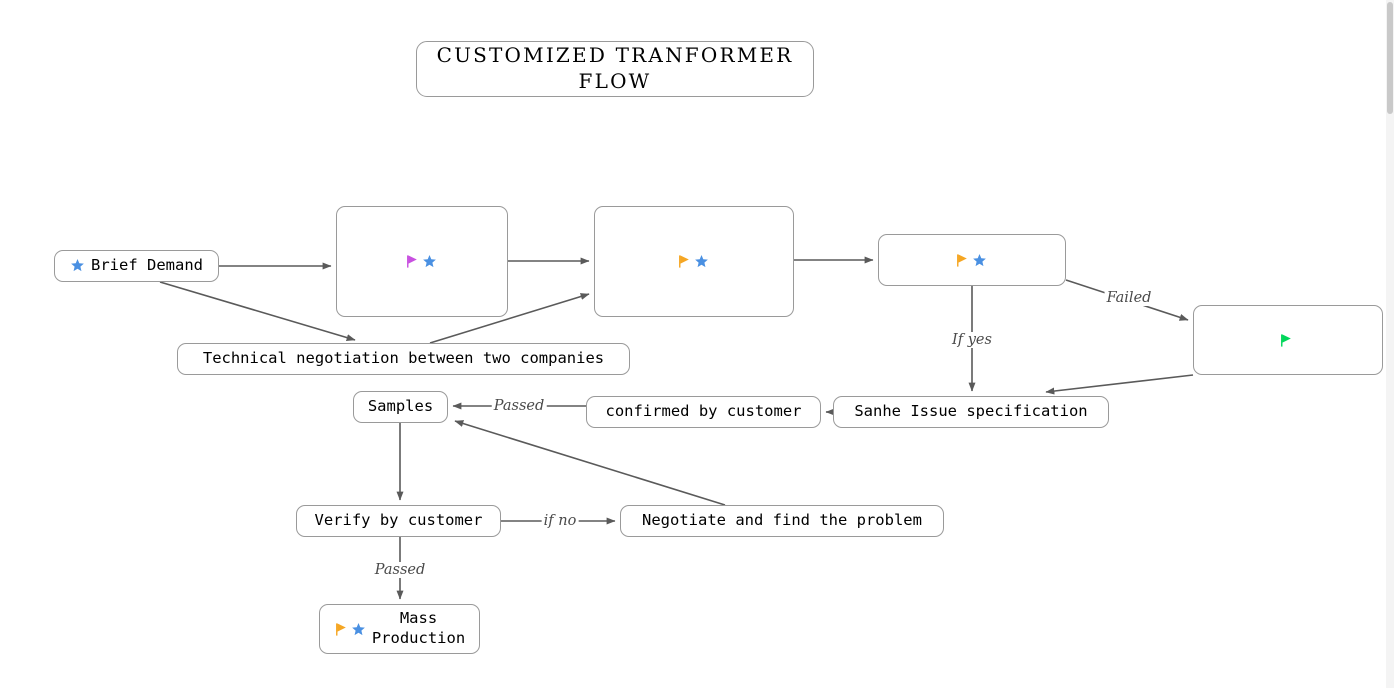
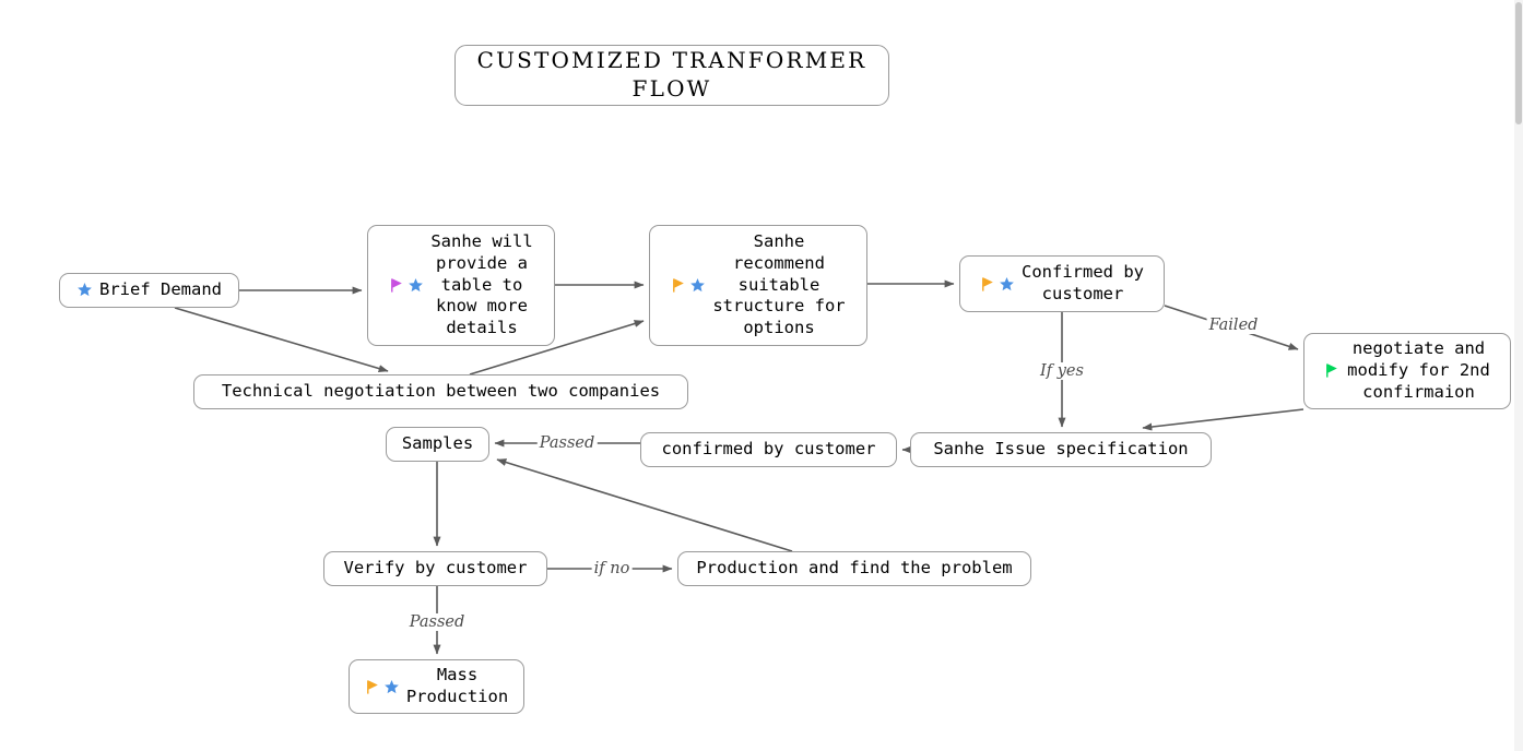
  CUSTOMIZED TRANFORMER FLOW
  Brief Demand
+ Sanhe will
+ provide a
+ table to
+ know more
+ details
+ Sanhe
+ recommend
+ suitable
+ structure for
+ options
+ Confirmed by
+ customer
+ negotiate and
+ modify for 2nd
+ confirmaion
  Technical negotiation between two companies
  Samples
  confirmed by customer
  Sanhe Issue specification
  Verify by customer
- Negotiate and find the problem
+ Production and find the problem
  Mass
  Production
  If yes
  Failed
  Passed
  if no
  Passed
